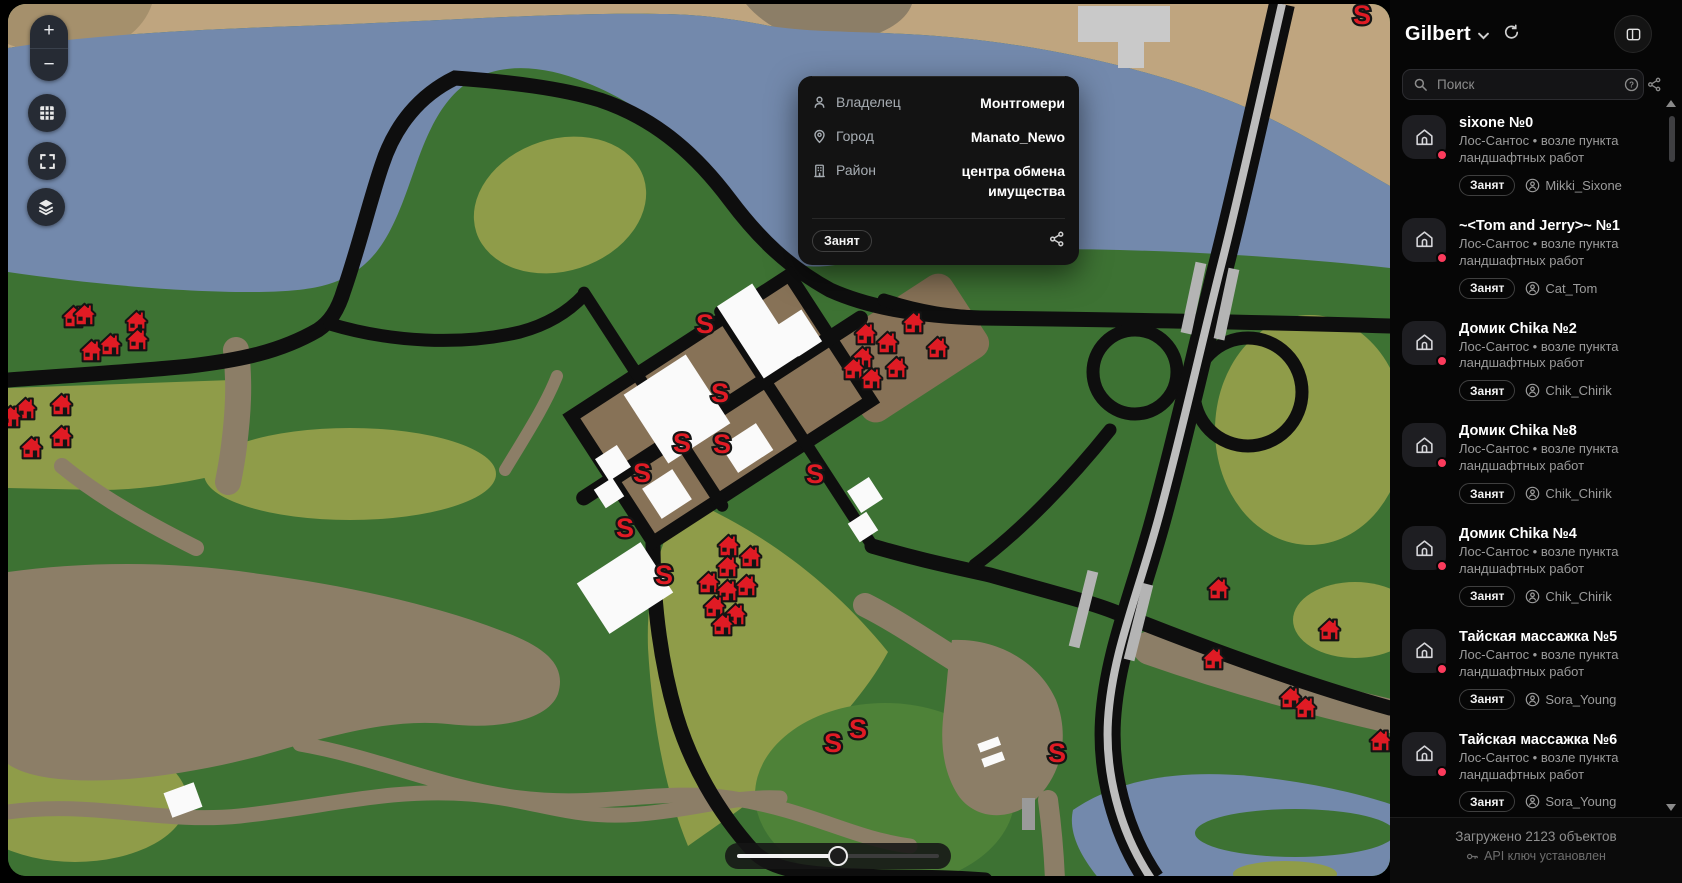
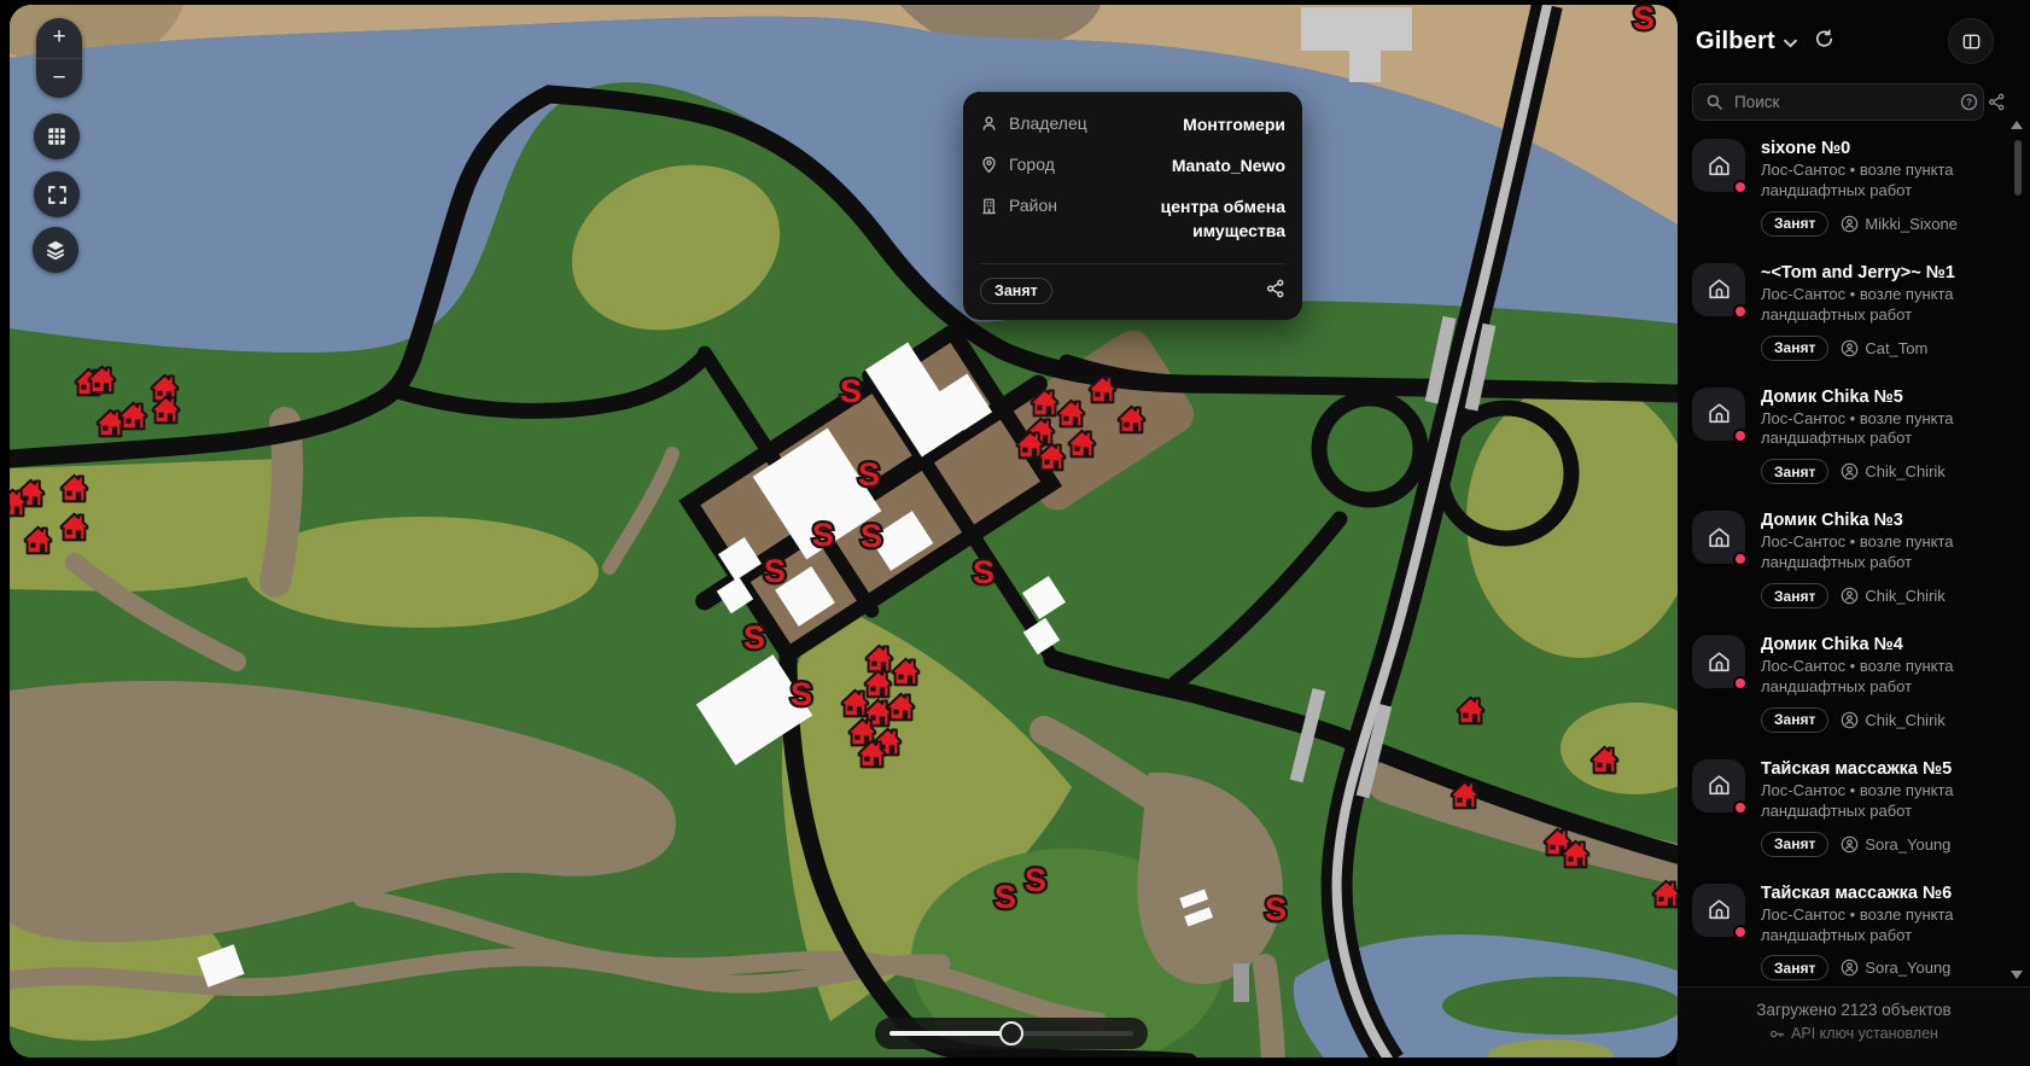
  S
  S
  S
  S
  S
  S
  S
  S
  S
  S
  S
  S
  +
  −
  Владелец
  Монтгомери
  Город
  Manato_Newo
  Район
  центра обмена имущества
  Занят
  Gilbert
  Поиск
  ?
  sixone №0
  Лос-Сантос • возле пункта ландшафтных работ
  Занят
  Mikki_Sixone
  ~<Tom and Jerry>~ №1
  Лос-Сантос • возле пункта ландшафтных работ
  Занят
  Cat_Tom
- Домик Chika №2
+ Домик Chika №5
  Лос-Сантос • возле пункта ландшафтных работ
  Занят
  Chik_Chirik
- Домик Chika №8
+ Домик Chika №3
  Лос-Сантос • возле пункта ландшафтных работ
  Занят
  Chik_Chirik
  Домик Chika №4
  Лос-Сантос • возле пункта ландшафтных работ
  Занят
  Chik_Chirik
  Тайская массажка №5
  Лос-Сантос • возле пункта ландшафтных работ
  Занят
  Sora_Young
  Тайская массажка №6
  Лос-Сантос • возле пункта ландшафтных работ
  Занят
  Sora_Young
  Загружено 2123 объектов
  API ключ установлен
